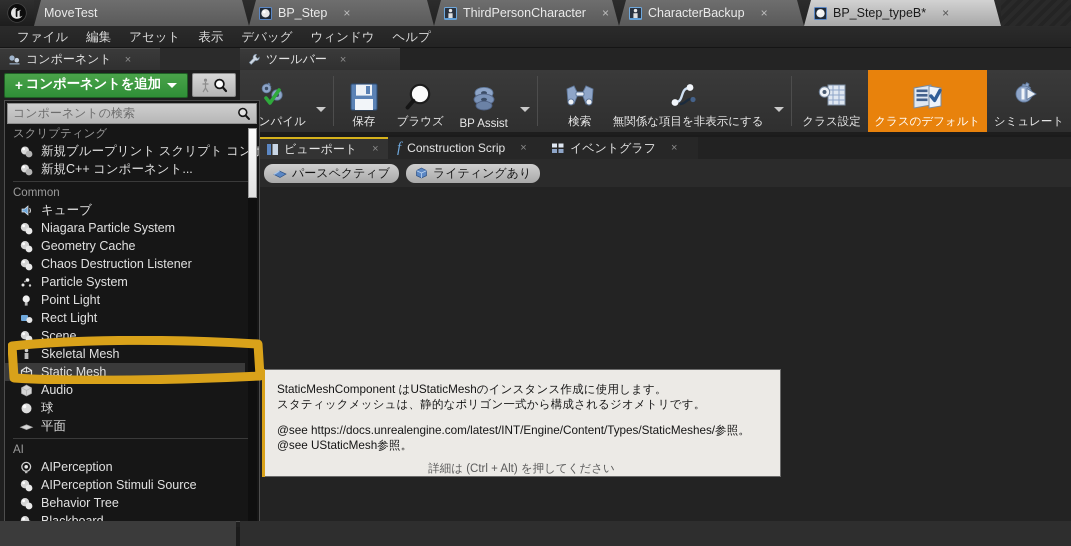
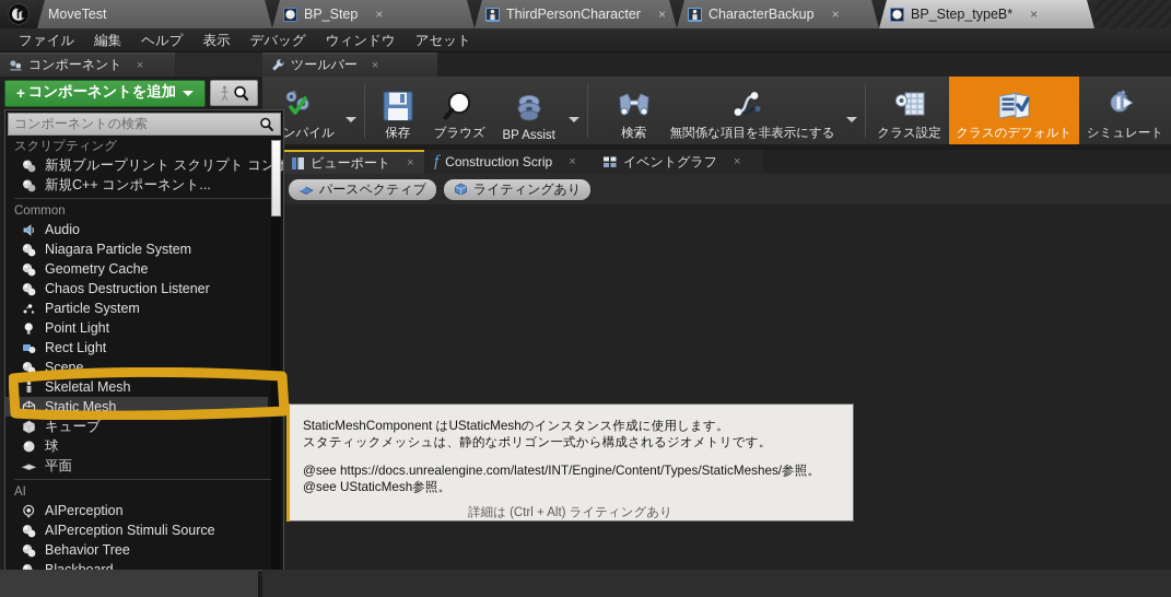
  MoveTest
  BP_Step
  ×
  ThirdPersonCharacter
  ×
  CharacterBackup
  ×
  BP_Step_typeB*
  ×
  ファイル
  編集
- アセット
+ ヘルプ
  表示
  デバッグ
  ウィンドウ
- ヘルプ
+ アセット
  コンポーネント
  ×
  ツールバー
  ×
  ンパイル
  保存
  ブラウズ
  BP Assist
  検索
  無関係な項目を非表示にする
  クラス設定
  クラスのデフォルト
  シミュレート
  ビューポート
  ×
  f
  Construction Scrip
  ×
  イベントグラフ
  ×
  パースペクティブ
  ライティングあり
  +
  コンポーネントを追加
  コンポーネントの検索
  スクリプティング
  新規ブループリント スクリプト コンポ
  新規C++ コンポーネント...
  Common
- キューブ
+ Audio
  Niagara Particle System
  Geometry Cache
  Chaos Destruction Listener
  Particle System
  Point Light
  Rect Light
  Scene
  Skeletal Mesh
  Static Mesh
- Audio
+ キューブ
  球
  平面
  AI
  AIPerception
  AIPerception Stimuli Source
  Behavior Tree
  StaticMeshComponent はUStaticMeshのインスタンス作成に使用します。
  スタティックメッシュは、静的なポリゴン一式から構成されるジオメトリです。
  @see https://docs.unrealengine.com/latest/INT/Engine/Content/Types/StaticMeshes/参照。
  @see UStaticMesh参照。
- 詳細は (Ctrl + Alt) を押してください
+ 詳細は (Ctrl + Alt) ライティングあり
